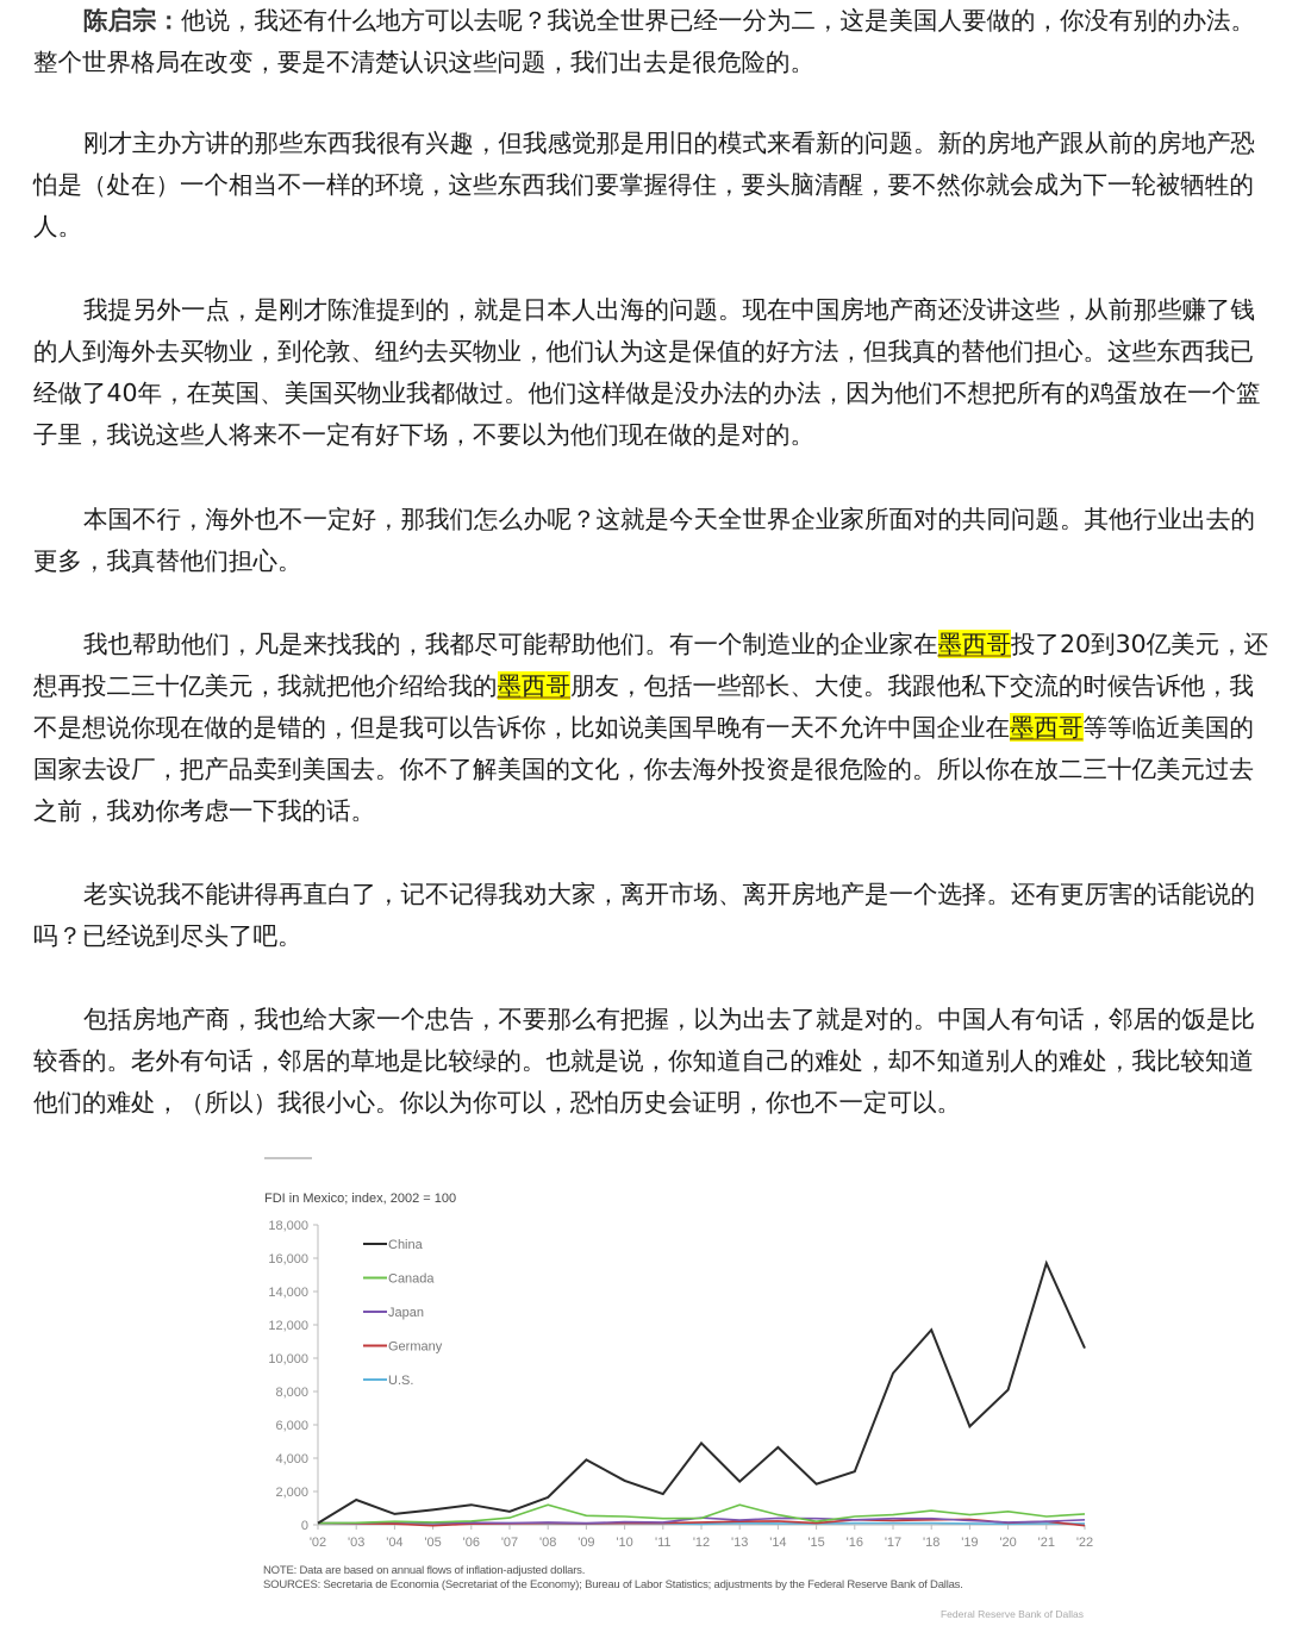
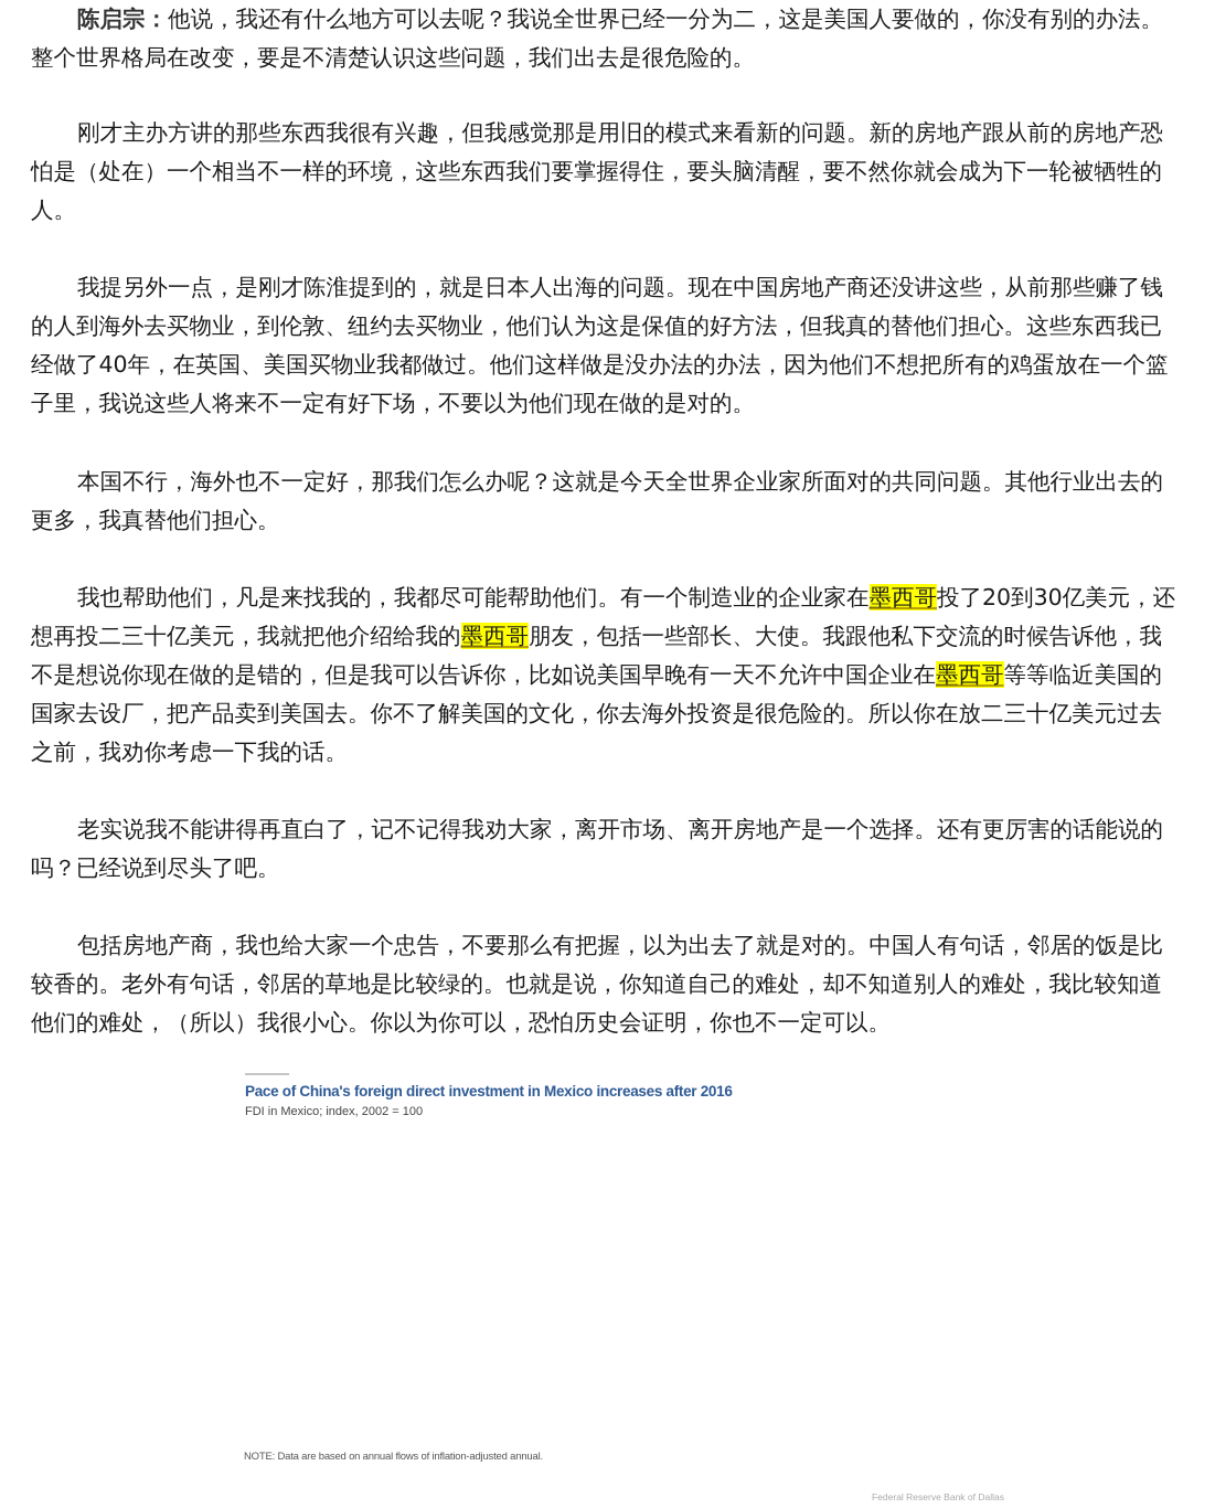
  陈启宗：他说，我还有什么地方可以去呢？我说全世界已经一分为二，这是美国人要做的，你没有别的办法。整个世界格局在改变，要是不清楚认识这些问题，我们出去是很危险的。
  刚才主办方讲的那些东西我很有兴趣，但我感觉那是用旧的模式来看新的问题。新的房地产跟从前的房地产恐怕是（处在）一个相当不一样的环境，这些东西我们要掌握得住，要头脑清醒，要不然你就会成为下一轮被牺牲的人。
  我提另外一点，是刚才陈淮提到的，就是日本人出海的问题。现在中国房地产商还没讲这些，从前那些赚了钱的人到海外去买物业，到伦敦、纽约去买物业，他们认为这是保值的好方法，但我真的替他们担心。这些东西我已经做了40年，在英国、美国买物业我都做过。他们这样做是没办法的办法，因为他们不想把所有的鸡蛋放在一个篮子里，我说这些人将来不一定有好下场，不要以为他们现在做的是对的。
  本国不行，海外也不一定好，那我们怎么办呢？这就是今天全世界企业家所面对的共同问题。其他行业出去的更多，我真替他们担心。
  我也帮助他们，凡是来找我的，我都尽可能帮助他们。有一个制造业的企业家在墨西哥投了20到30亿美元，还想再投二三十亿美元，我就把他介绍给我的墨西哥朋友，包括一些部长、大使。我跟他私下交流的时候告诉他，我不是想说你现在做的是错的，但是我可以告诉你，比如说美国早晚有一天不允许中国企业在墨西哥等等临近美国的国家去设厂，把产品卖到美国去。你不了解美国的文化，你去海外投资是很危险的。所以你在放二三十亿美元过去之前，我劝你考虑一下我的话。
  老实说我不能讲得再直白了，记不记得我劝大家，离开市场、离开房地产是一个选择。还有更厉害的话能说的吗？已经说到尽头了吧。
  包括房地产商，我也给大家一个忠告，不要那么有把握，以为出去了就是对的。中国人有句话，邻居的饭是比较香的。老外有句话，邻居的草地是比较绿的。也就是说，你知道自己的难处，却不知道别人的难处，我比较知道他们的难处，（所以）我很小心。你以为你可以，恐怕历史会证明，你也不一定可以。
+ Pace of China's foreign direct investment in Mexico increases after 2016
  FDI in Mexico; index, 2002 = 100
- 0
- 2,000
- 4,000
- 6,000
- 8,000
- 10,000
- 12,000
- 14,000
- 16,000
- 18,000
- '02
- '03
- '04
- '05
- '06
- '07
- '08
- '09
- '10
- '11
- '12
- '13
- '14
- '15
- '16
- '17
- '18
- '19
- '20
- '21
- '22
- China
- Canada
- Japan
- Germany
- U.S.
- NOTE: Data are based on annual flows of inflation-adjusted dollars.
+ NOTE: Data are based on annual flows of inflation-adjusted annual.
- SOURCES: Secretaria de Economia (Secretariat of the Economy); Bureau of Labor Statistics; adjustments by the Federal Reserve Bank of Dallas.
  Federal Reserve Bank of Dallas
